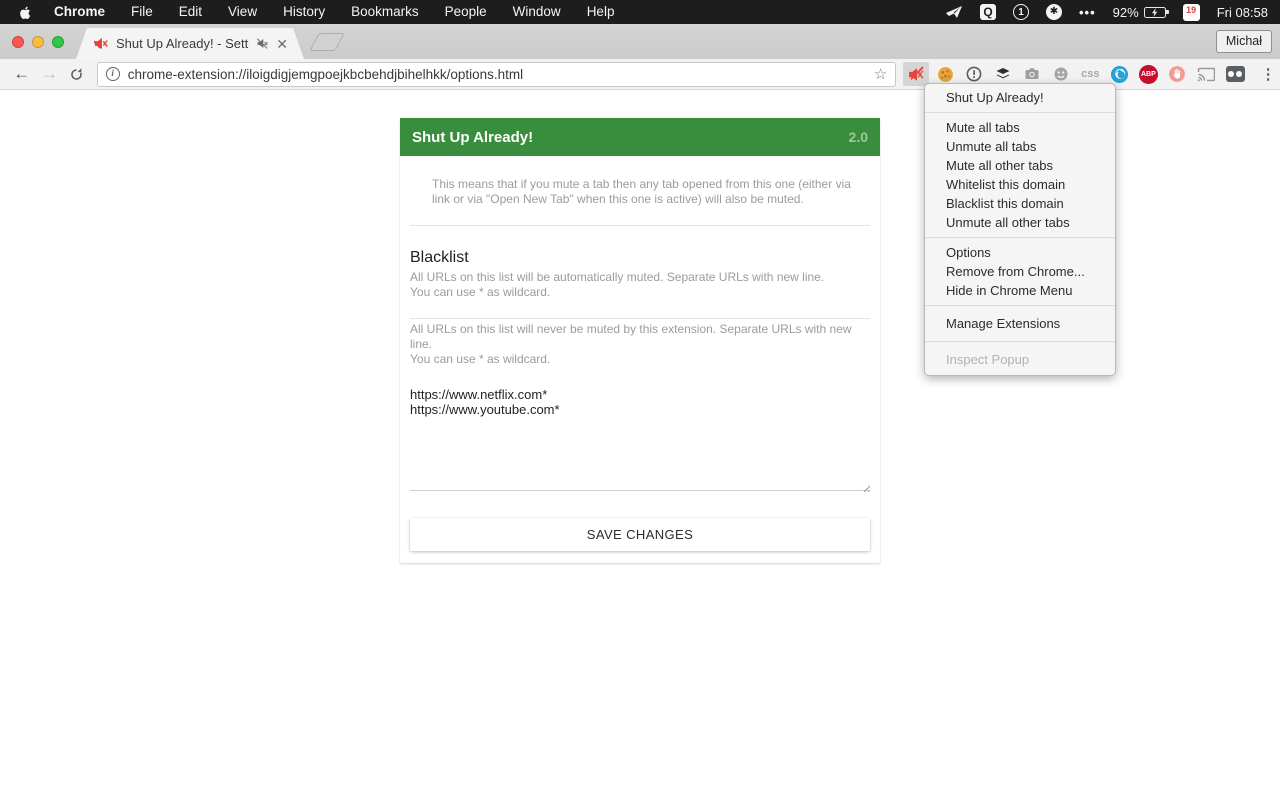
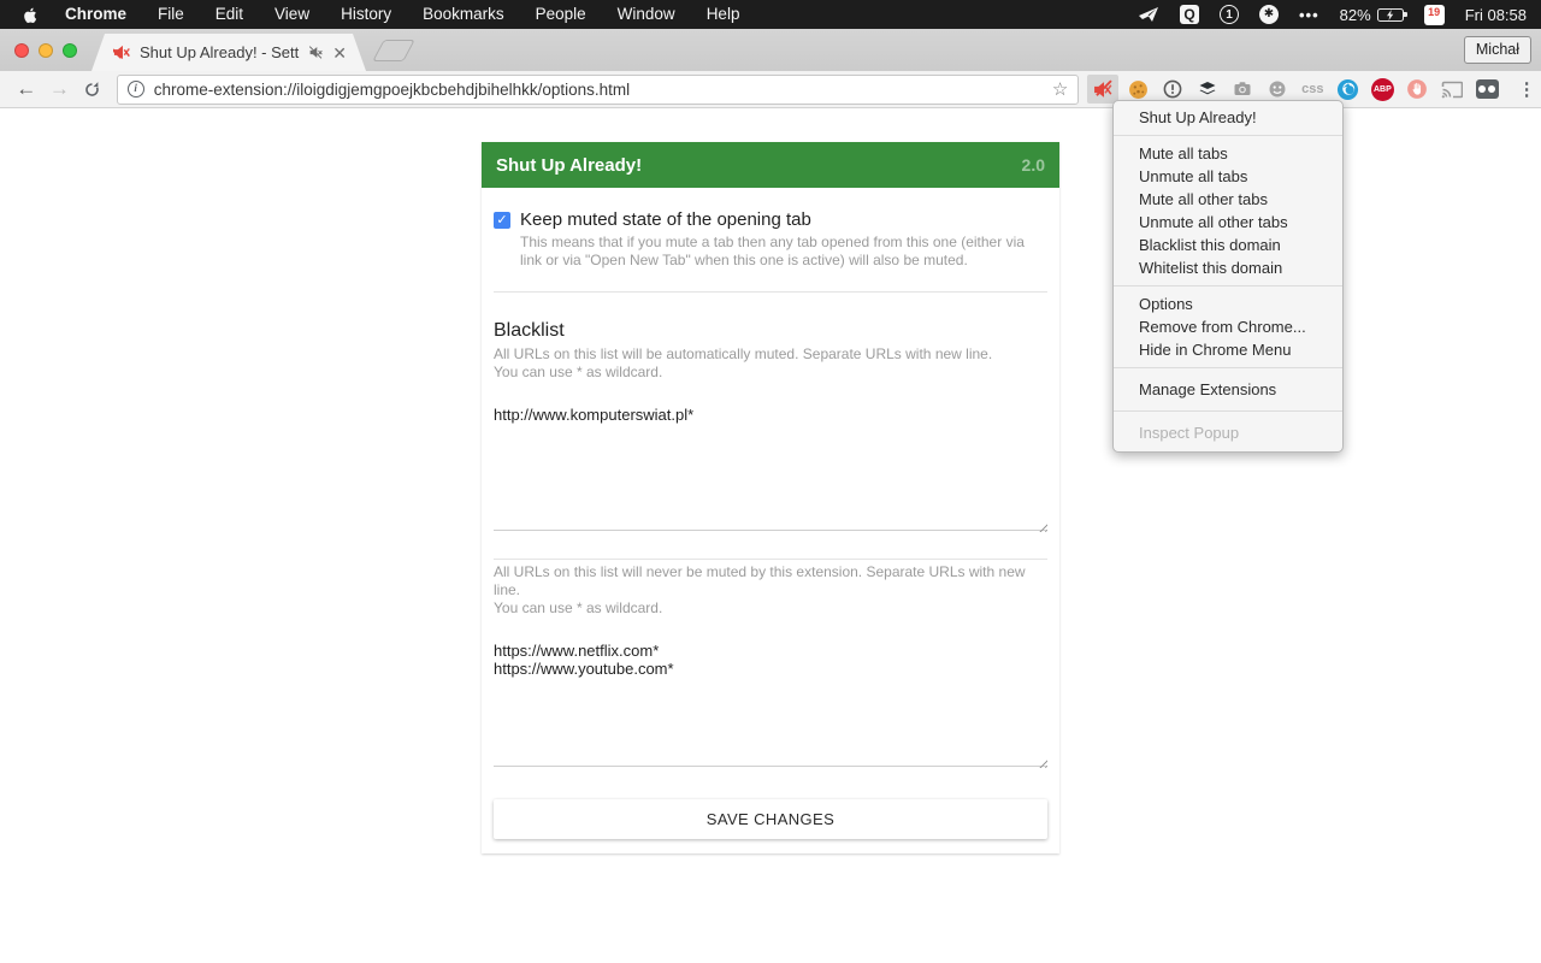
  Chrome
  File
  Edit
  View
  History
  Bookmarks
  People
  Window
  Help
  Q
  1
  ✱
  •••
- 92%
+ 82%
  19
  Fri 08:58
  Shut Up Already! - Sett
  ✕
  Michał
  ←
  →
  i
  chrome-extension://iloigdigjemgpoejkbcbehdjbihelhkk/options.html
  ☆
  css
  ⋮
  Shut Up Already!
  Mute all tabs
  Unmute all tabs
  Mute all other tabs
- Whitelist this domain
+ Unmute all other tabs
  Blacklist this domain
- Unmute all other tabs
+ Whitelist this domain
  Options
  Remove from Chrome...
  Hide in Chrome Menu
  Manage Extensions
  Inspect Popup
  Shut Up Already!
  2.0
+ ✓
+ Keep muted state of the opening tab
  This means that if you mute a tab then any tab opened from this one (either via link or via "Open New Tab" when this one is active) will also be muted.
  Blacklist
  All URLs on this list will be automatically muted. Separate URLs with new line.
  You can use * as wildcard.
+ http://www.komputerswiat.pl*
  All URLs on this list will never be muted by this extension. Separate URLs with new line.
  You can use * as wildcard.
  https://www.netflix.com*
  https://www.youtube.com*
  SAVE CHANGES
